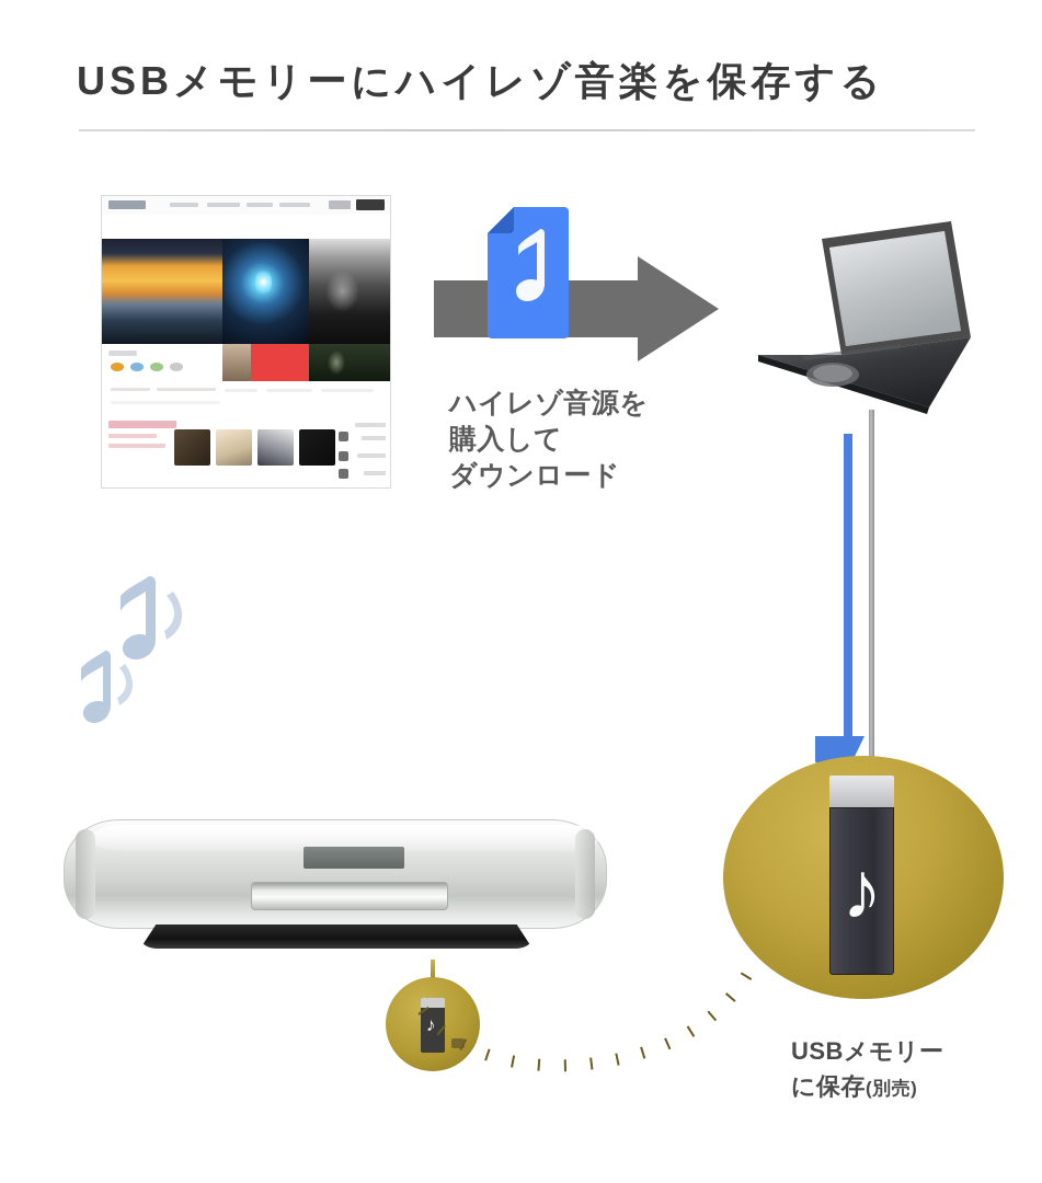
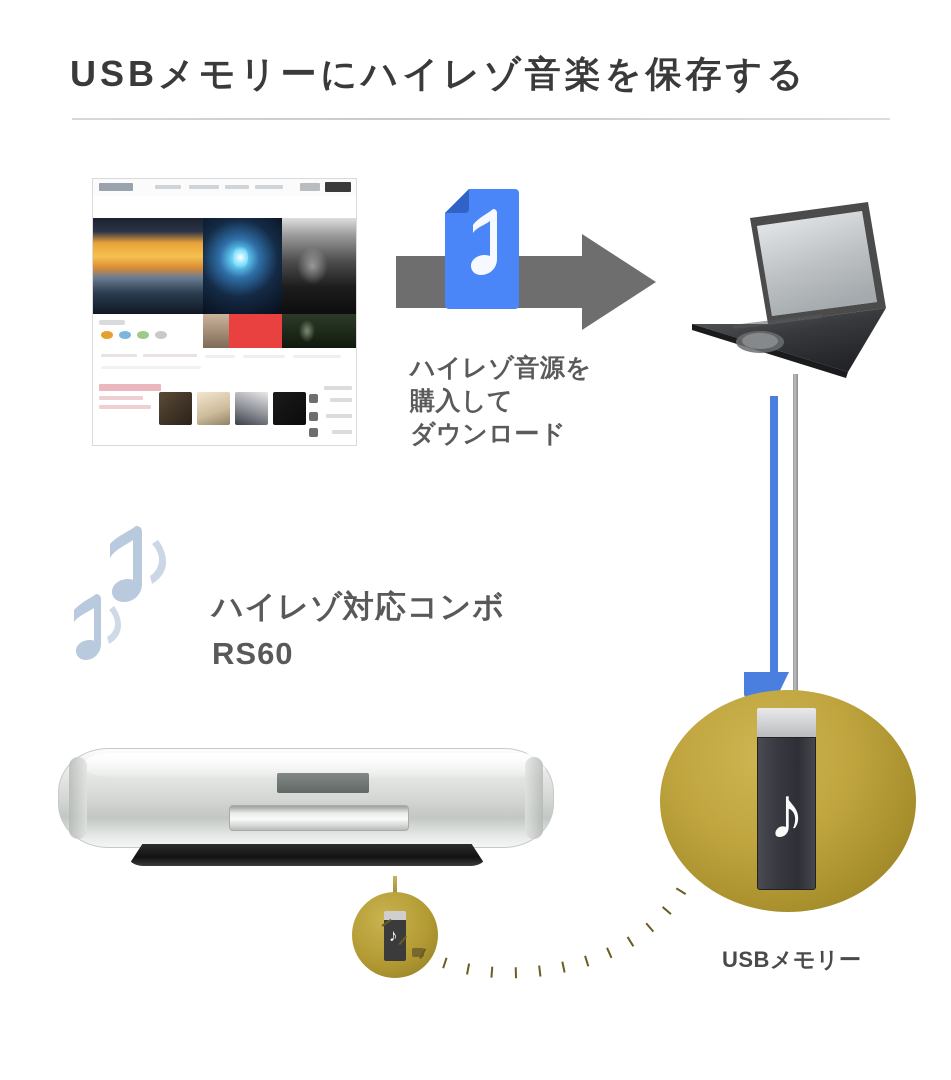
  USBメモリーにハイレゾ音楽を保存する
  ハイレゾ音源を
  購入して
  ダウンロード
+ ハイレゾ対応コンボ
+ RS60
  ♪
  ♪
  USBメモリー
- に保存(別売)
